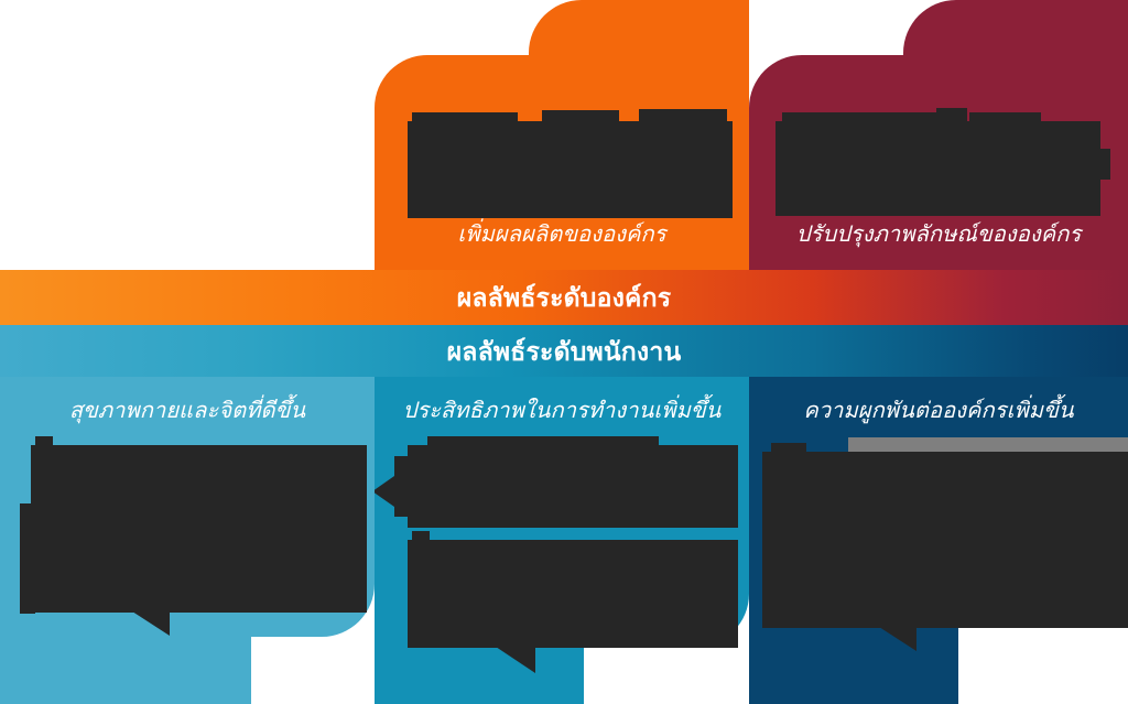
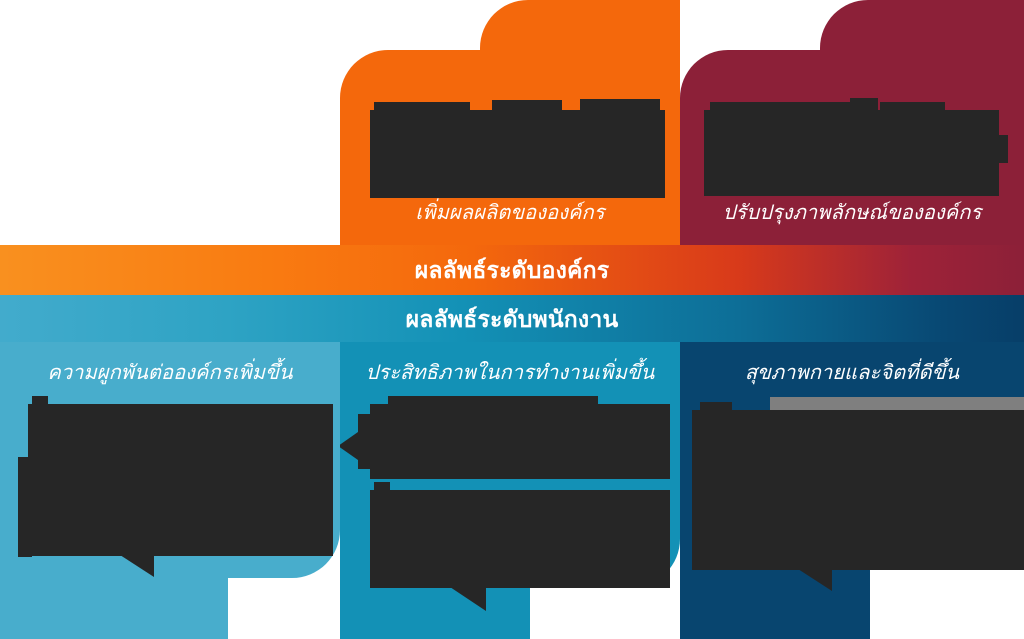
  เพิ่มผลผลิตขององค์กร
  ปรับปรุงภาพลักษณ์ขององค์กร
  ผลลัพธ์ระดับองค์กร
  ผลลัพธ์ระดับพนักงาน
- สุขภาพกายและจิตที่ดีขึ้น
+ ความผูกพันต่อองค์กรเพิ่มขึ้น
  ประสิทธิภาพในการทำงานเพิ่มขึ้น
- ความผูกพันต่อองค์กรเพิ่มขึ้น
+ สุขภาพกายและจิตที่ดีขึ้น
